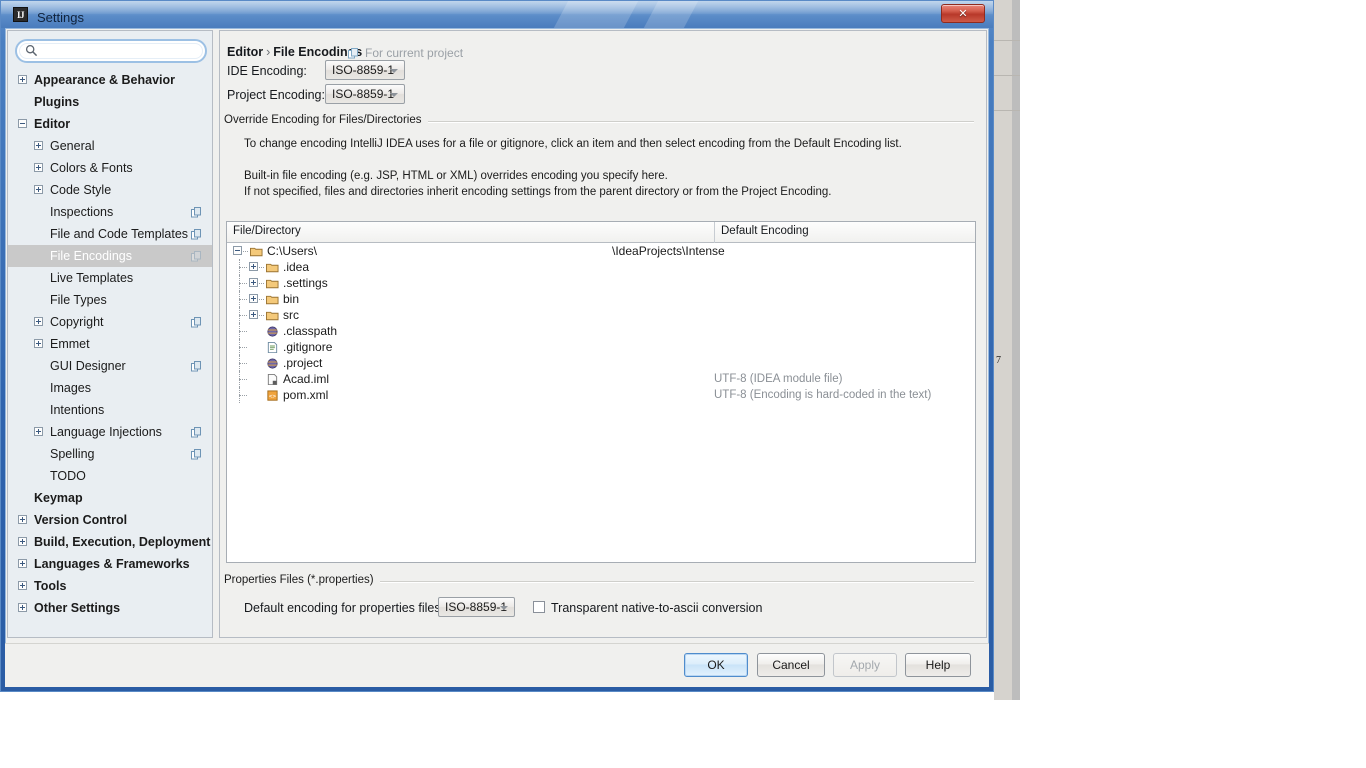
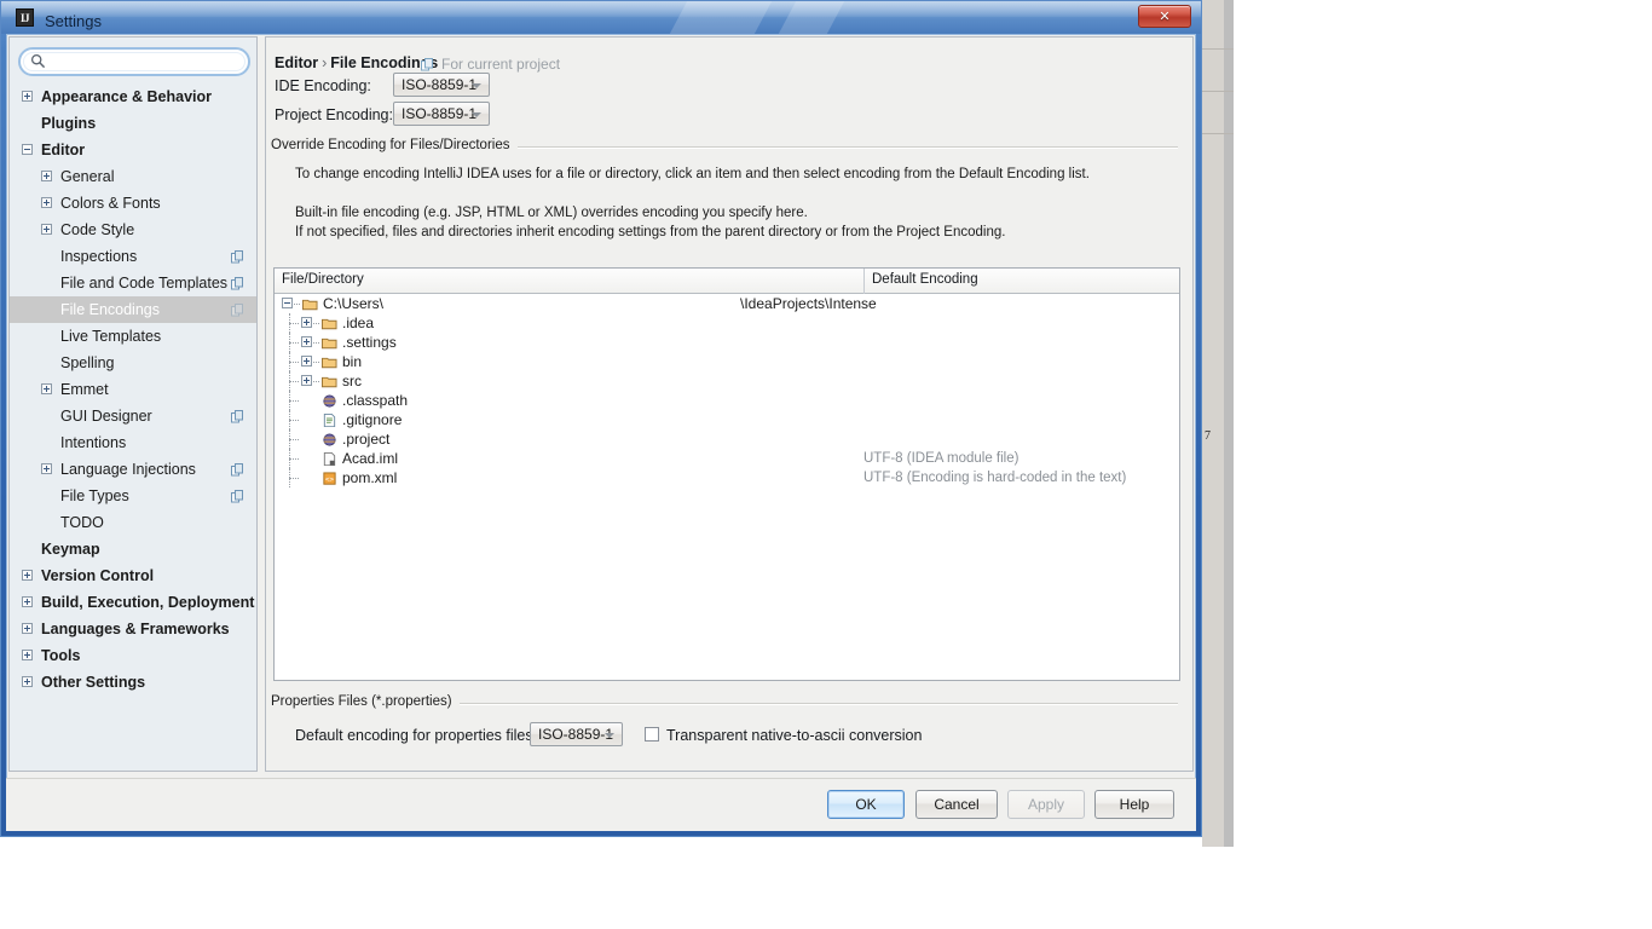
  7
  IJ
  Settings
  ✕
  Appearance & Behavior
  Plugins
  Editor
  General
  Colors & Fonts
  Code Style
  Inspections
  File and Code Templates
  File Encodings
  Live Templates
- File Types
+ Spelling
- Copyright
  Emmet
  GUI Designer
- Images
  Intentions
  Language Injections
- Spelling
+ File Types
  TODO
  Keymap
  Version Control
  Build, Execution, Deployment
  Languages & Frameworks
  Tools
  Other Settings
  Editor › File Encodins
  For current project
  IDE Encoding:
  ISO-8859-1
  Project Encoding:
  ISO-8859-1
  Override Encoding for Files/Directories
- To change encoding IntelliJ IDEA uses for a file or gitignore, click an item and then select encoding from the Default Encoding list.
+ To change encoding IntelliJ IDEA uses for a file or directory, click an item and then select encoding from the Default Encoding list.
  Built-in file encoding (e.g. JSP, HTML or XML) overrides encoding you specify here.
  If not specified, files and directories inherit encoding settings from the parent directory or from the Project Encoding.
  File/Directory
  Default Encoding
  C:\Users\
  \IdeaProjects\Intense
  .idea
  .settings
  bin
  src
  .classpath
  .gitignore
  .project
  Acad.iml
  UTF-8 (IDEA module file)
  pom.xml
  UTF-8 (Encoding is hard-coded in the text)
  Properties Files (*.properties)
  Default encoding for properties file
  ISO-8859-1
  Transparent native-to-ascii conversion
  OK
  Cancel
  Apply
  Help
